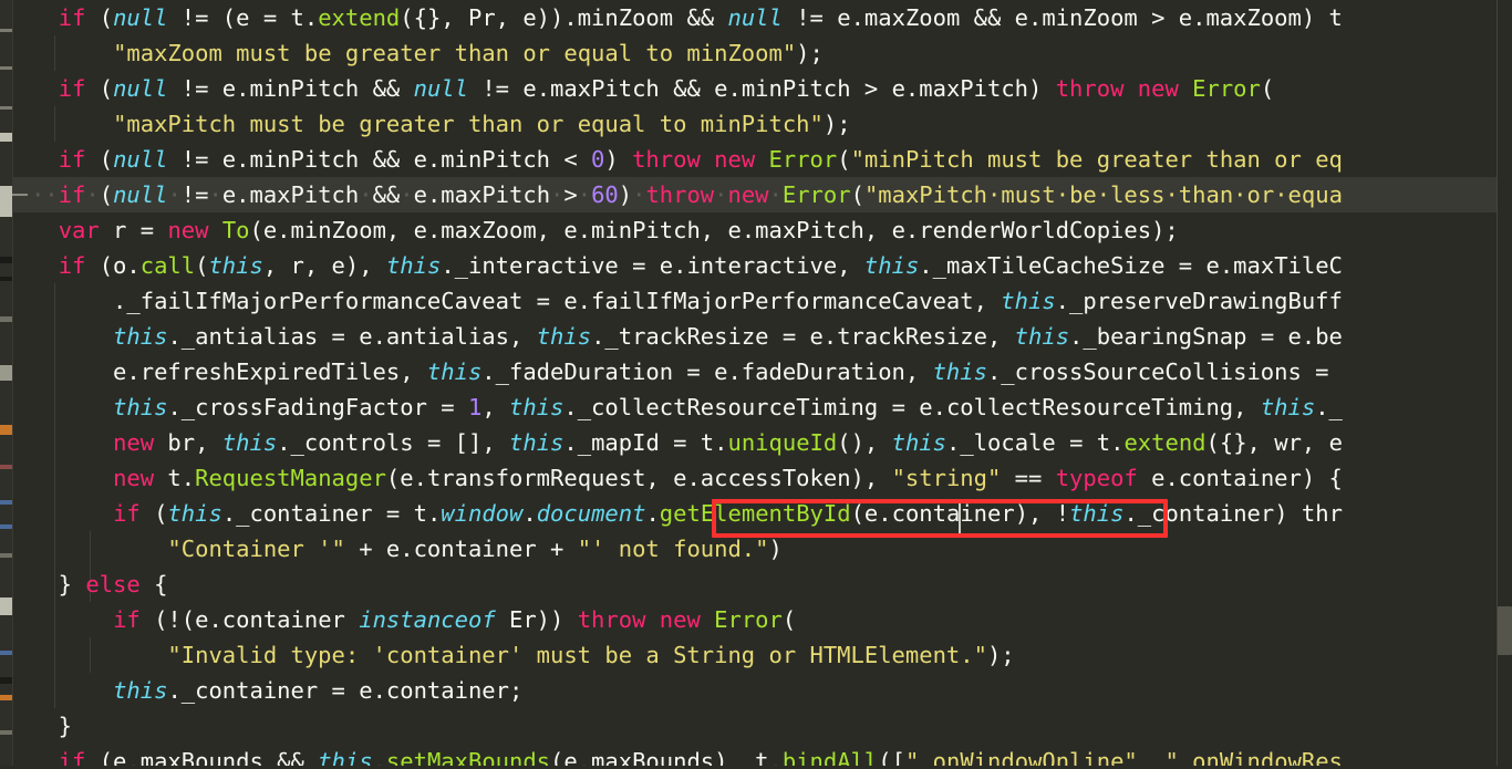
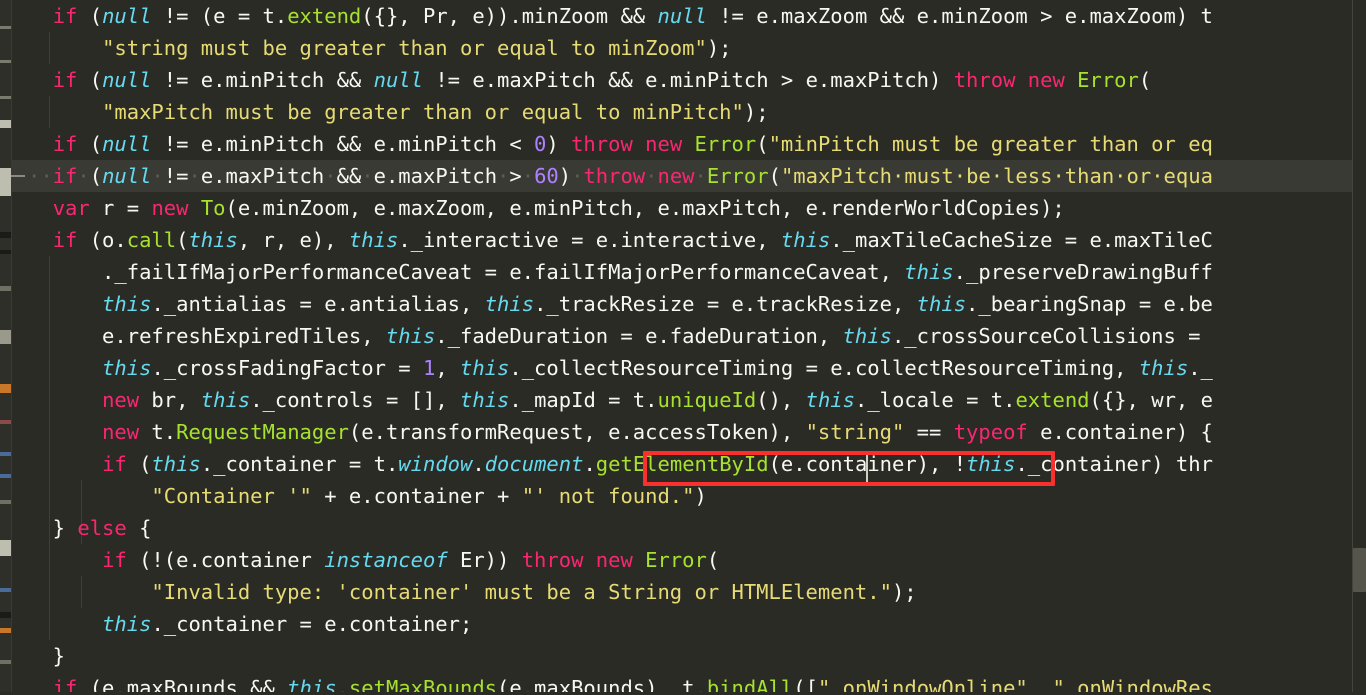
  if (null != (e = t.extend({}, Pr, e)).minZoom && null != e.maxZoom && e.minZoom > e.maxZoom) t
- "maxZoom must be greater than or equal to minZoom");
+ "string must be greater than or equal to minZoom");
  if (null != e.minPitch && null != e.maxPitch && e.minPitch > e.maxPitch) throw new Error(
  "maxPitch must be greater than or equal to minPitch");
  if (null != e.minPitch && e.minPitch < 0) throw new Error("minPitch must be greater than or eq
  ··if·(null·!=·e.maxPitch·&&·e.maxPitch·>·60)·throw·new·Error("maxPitch·must·be·less·than·or·equa
  var r = new To(e.minZoom, e.maxZoom, e.minPitch, e.maxPitch, e.renderWorldCopies);
  if (o.call(this, r, e), this._interactive = e.interactive, this._maxTileCacheSize = e.maxTileC
  ._failIfMajorPerformanceCaveat = e.failIfMajorPerformanceCaveat, this._preserveDrawingBuff
  this._antialias = e.antialias, this._trackResize = e.trackResize, this._bearingSnap = e.be
  e.refreshExpiredTiles, this._fadeDuration = e.fadeDuration, this._crossSourceCollisions =
  this._crossFadingFactor = 1, this._collectResourceTiming = e.collectResourceTiming, this._
  new br, this._controls = [], this._mapId = t.uniqueId(), this._locale = t.extend({}, wr, e
  new t.RequestManager(e.transformRequest, e.accessToken), "string" == typeof e.container) {
  if (this._container = t.window.document.getElementById(e.container), !this._container) thr
  "Container '" + e.container + "' not found.")
  } else {
  if (!(e.container instanceof Er)) throw new Error(
  "Invalid type: 'container' must be a String or HTMLElement.");
  this._container = e.container;
  }
  if (e.maxBounds && this setMaxBounds(e.maxBounds), t.bindAll(["_onWindowOnline", "_onWindowRes
